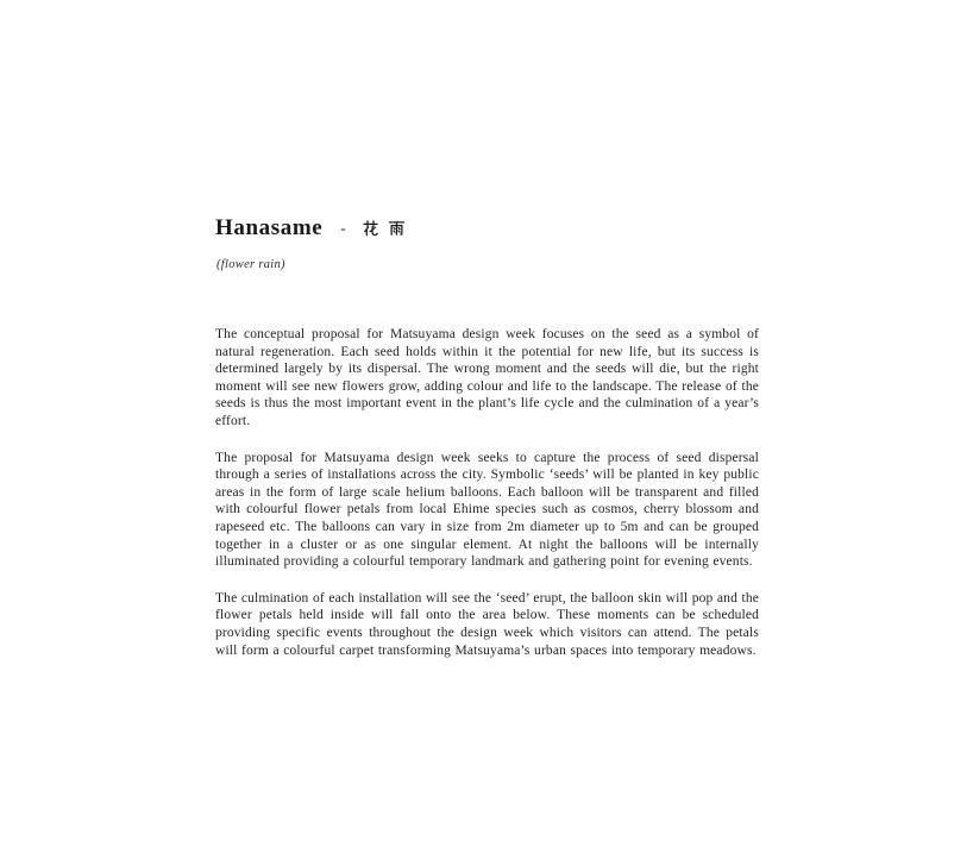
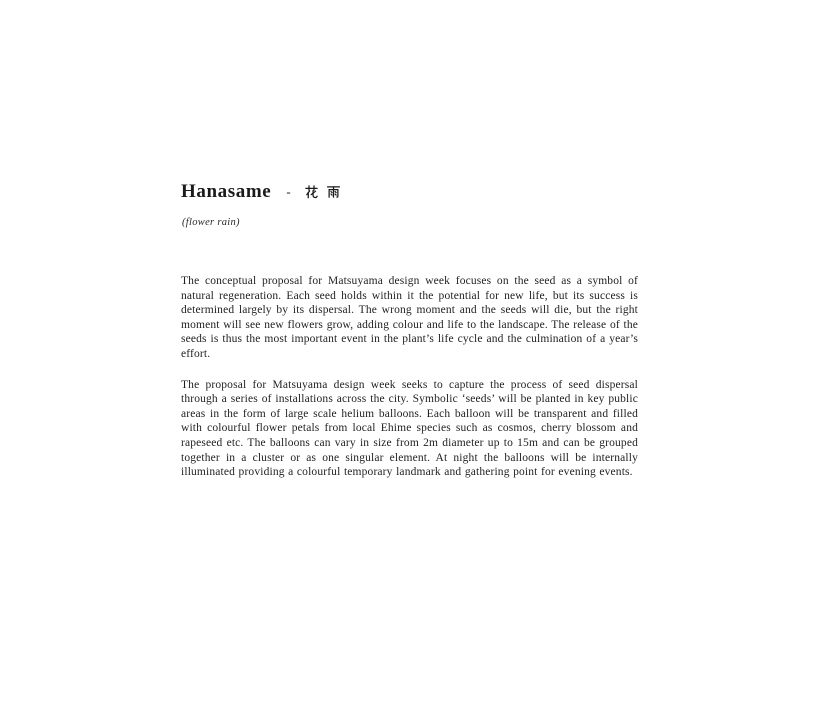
  Hanasame -
  (flower rain)
  The conceptual proposal for Matsuyama design week focuses on the seed as a symbol of natural regeneration. Each seed holds within it the potential for new life, but its success is determined largely by its dispersal. The wrong moment and the seeds will die, but the right moment will see new flowers grow, adding colour and life to the landscape. The release of the seeds is thus the most important event in the plant’s life cycle and the culmination of a year’s effort.
- The proposal for Matsuyama design week seeks to capture the process of seed dispersal through a series of installations across the city. Symbolic ‘seeds’ will be planted in key public areas in the form of large scale helium balloons. Each balloon will be transparent and filled with colourful flower petals from local Ehime species such as cosmos, cherry blossom and rapeseed etc. The balloons can vary in size from 2m diameter up to 5m and can be grouped together in a cluster or as one singular element. At night the balloons will be internally illuminated providing a colourful temporary landmark and gathering point for evening events.
+ The proposal for Matsuyama design week seeks to capture the process of seed dispersal through a series of installations across the city. Symbolic ‘seeds’ will be planted in key public areas in the form of large scale helium balloons. Each balloon will be transparent and filled with colourful flower petals from local Ehime species such as cosmos, cherry blossom and rapeseed etc. The balloons can vary in size from 2m diameter up to 15m and can be grouped together in a cluster or as one singular element. At night the balloons will be internally illuminated providing a colourful temporary landmark and gathering point for evening events.
- The culmination of each installation will see the ‘seed’ erupt, the balloon skin will pop and the flower petals held inside will fall onto the area below. These moments can be scheduled providing specific events throughout the design week which visitors can attend. The petals will form a colourful carpet transforming Matsuyama’s urban spaces into temporary meadows.
